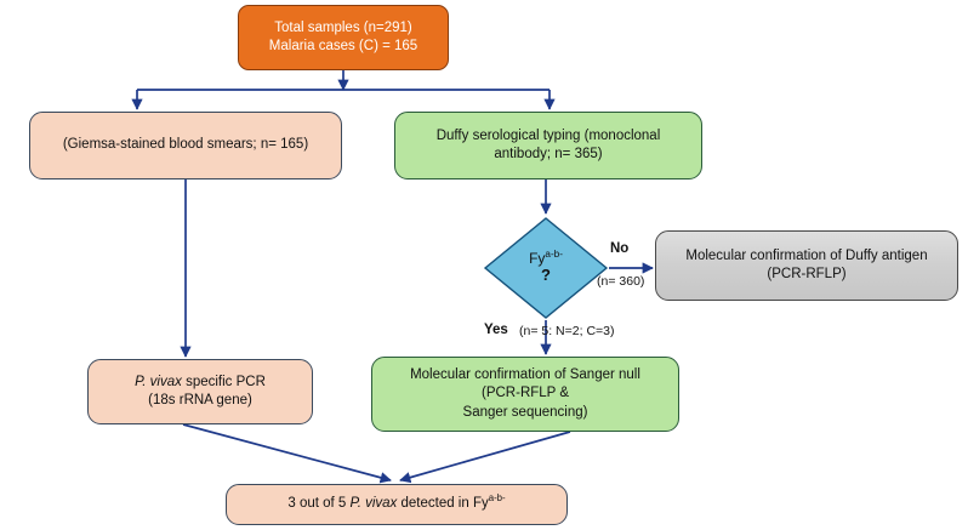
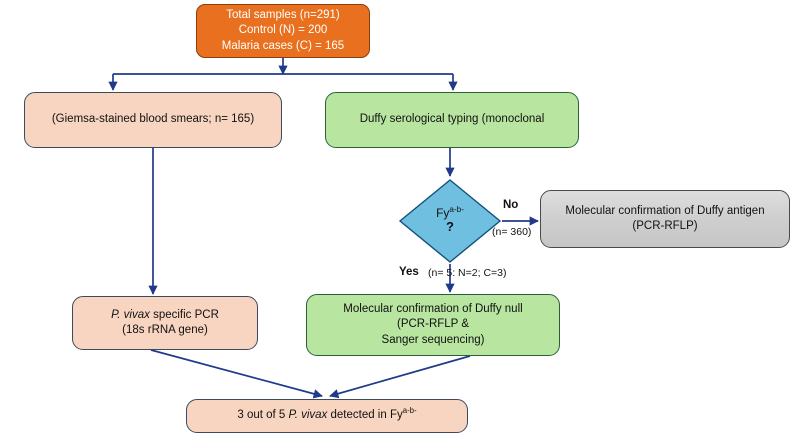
  Total samples (n=291)
+ Control (N) = 200
  Malaria cases (C) = 165
  (Giemsa-stained blood smears; n= 165)
  Duffy serological typing (monoclonal
- antibody; n= 365)
  Fya-b-
  ?
  Molecular confirmation of Duffy antigen
  (PCR-RFLP)
  P. vivax specific PCR
  (18s rRNA gene)
- Molecular confirmation of Sanger null
+ Molecular confirmation of Duffy null
  (PCR-RFLP &
  Sanger sequencing)
  3 out of 5 P. vivax detected in Fya-b-
  No
  (n= 360)
  Yes
  (n= 5: N=2; C=3)
